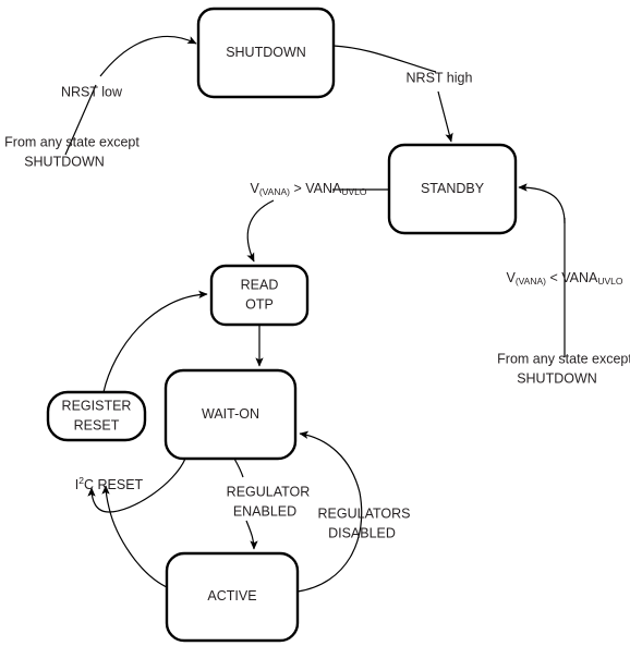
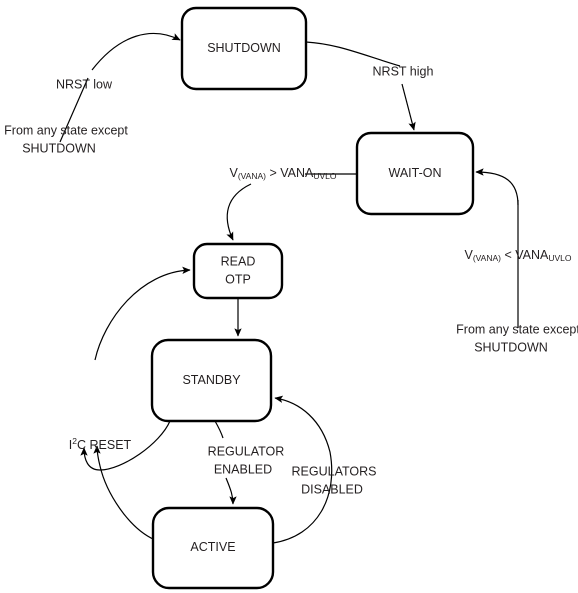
  SHUTDOWN
- STANDBY
+ WAIT-ON
  READ
  OTP
- REGISTER
- RESET
- WAIT-ON
+ STANDBY
  ACTIVE
  NRST low
  NRST high
  From any state except
  SHUTDOWN
  V(VANA) > VANAUVLO
  V(VANA) < VANAUVLO
  From any state excep
  SHUTDOWN
  I2C RESET
  REGULATOR
  ENABLED
  REGULATORS
  DISABLED
